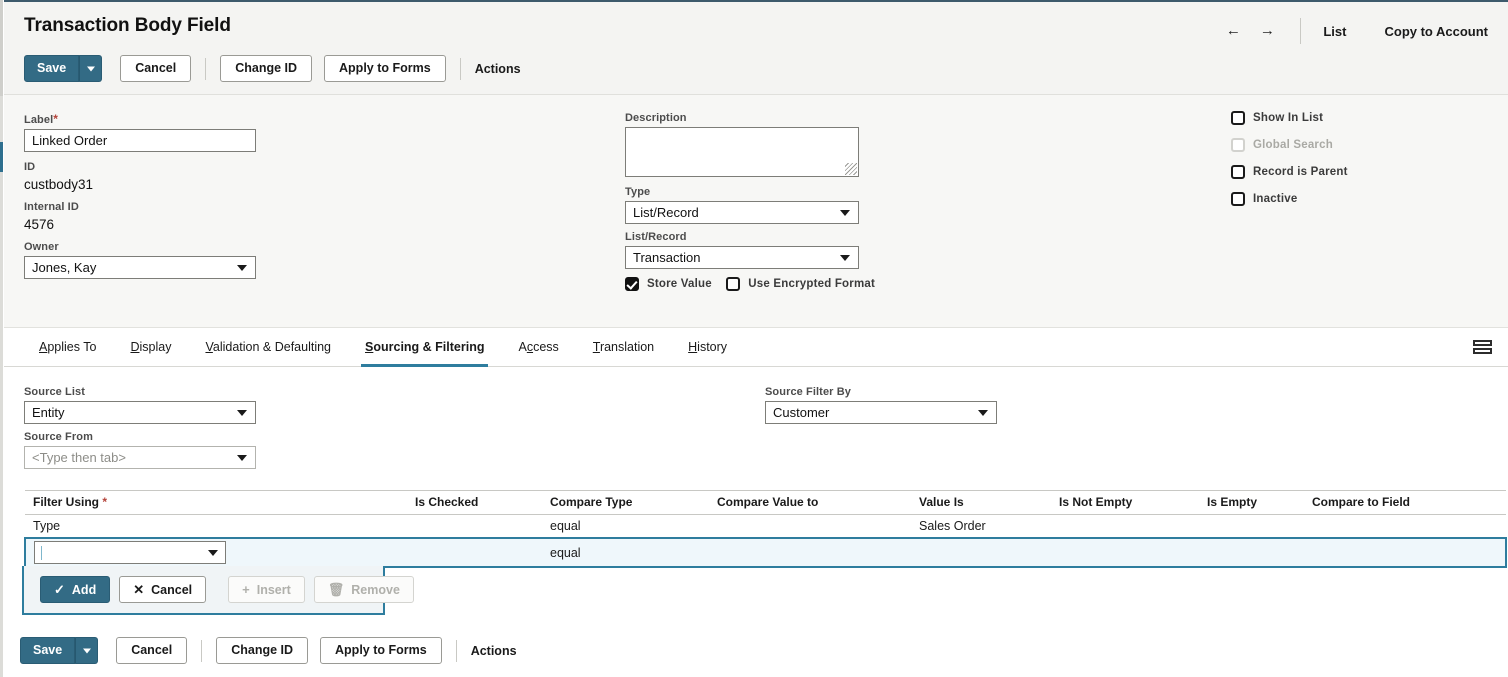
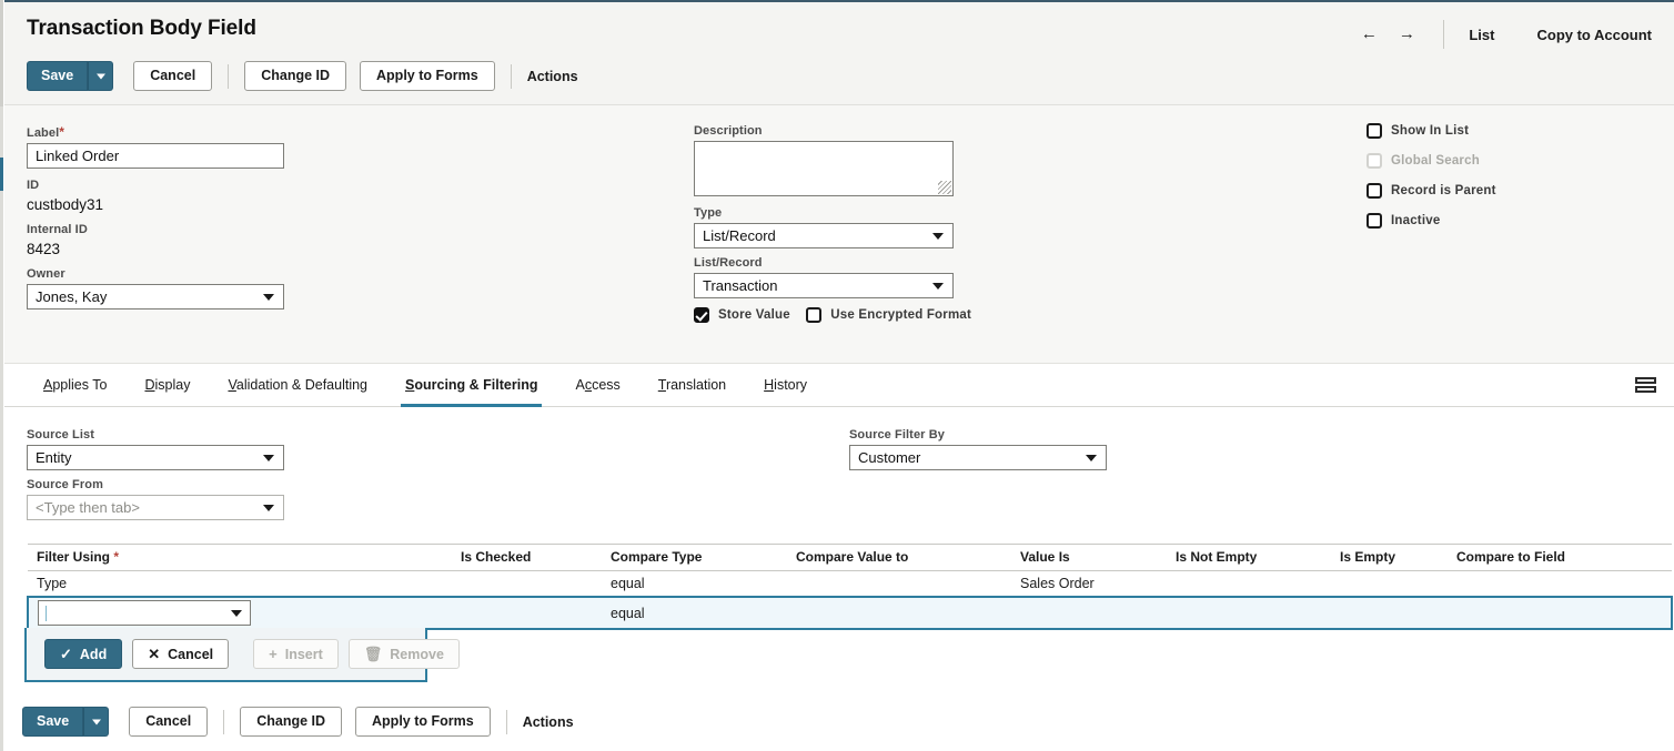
  Transaction Body Field
  Save
  Cancel
  Change ID
  Apply to Forms
  Actions
  ←
  →
  List
  Copy to Account
  Label*
  Linked Order
  ID
  custbody31
  Internal ID
- 4576
+ 8423
  Owner
  Jones, Kay
  Description
  Type
  List/Record
  List/Record
  Transaction
  Store Value
  Use Encrypted Format
  Show In List
  Global Search
  Record is Parent
  Inactive
  Applies To
  Display
  Validation & Defaulting
  Sourcing & Filtering
  Access
  Translation
  History
  Source List
  Entity
  Source From
  <Type then tab>
  Source Filter By
  Customer
  Filter Using *	Is Checked	Compare Type	Compare Value to	Value Is	Is Not Empty	Is Empty	Compare to Field
  Type		equal		Sales Order
  		equal
  ✓
  Add
  ✕
  Cancel
  +
  Insert
  🗑
  Remove
  Save
  Cancel
  Change ID
  Apply to Forms
  Actions
